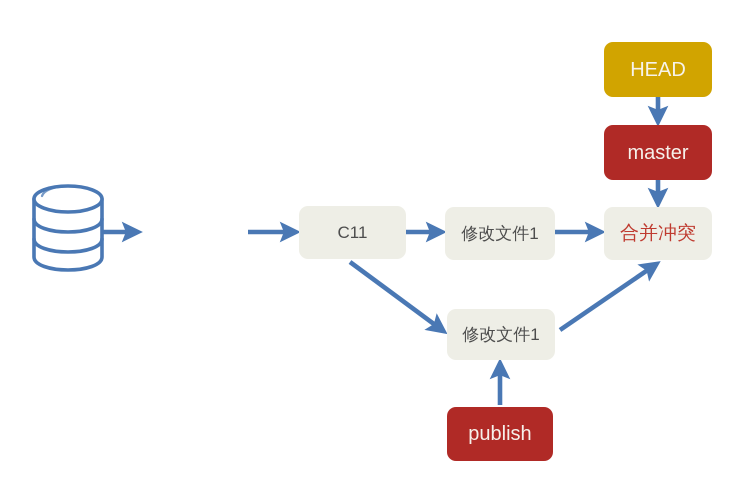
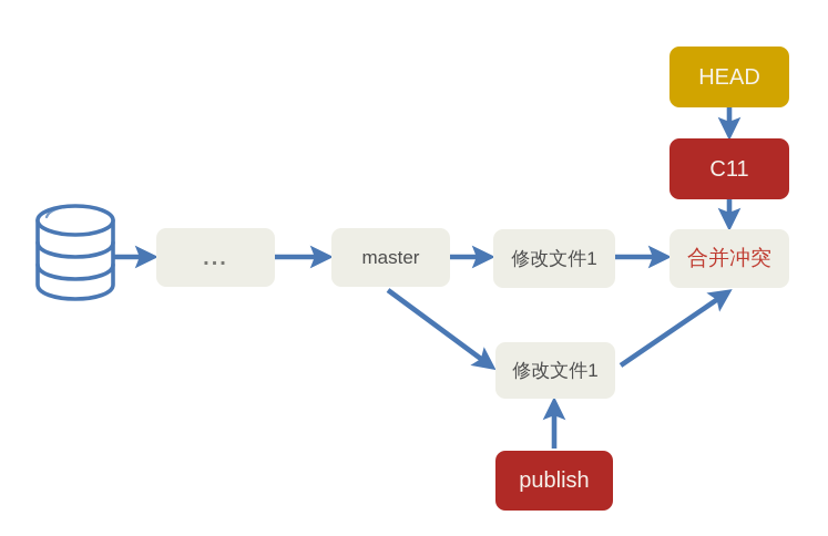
+ ...
- C11
+ master
  修改文件1
  合并冲突
  HEAD
- master
+ C11
  修改文件1
  publish
